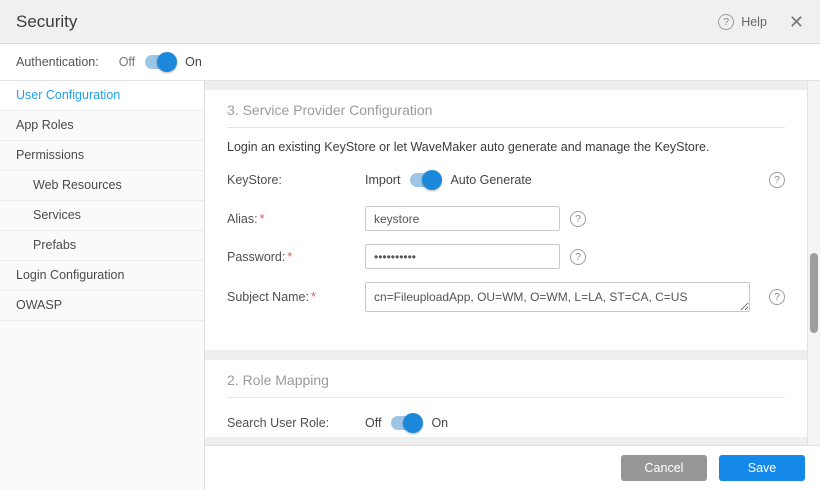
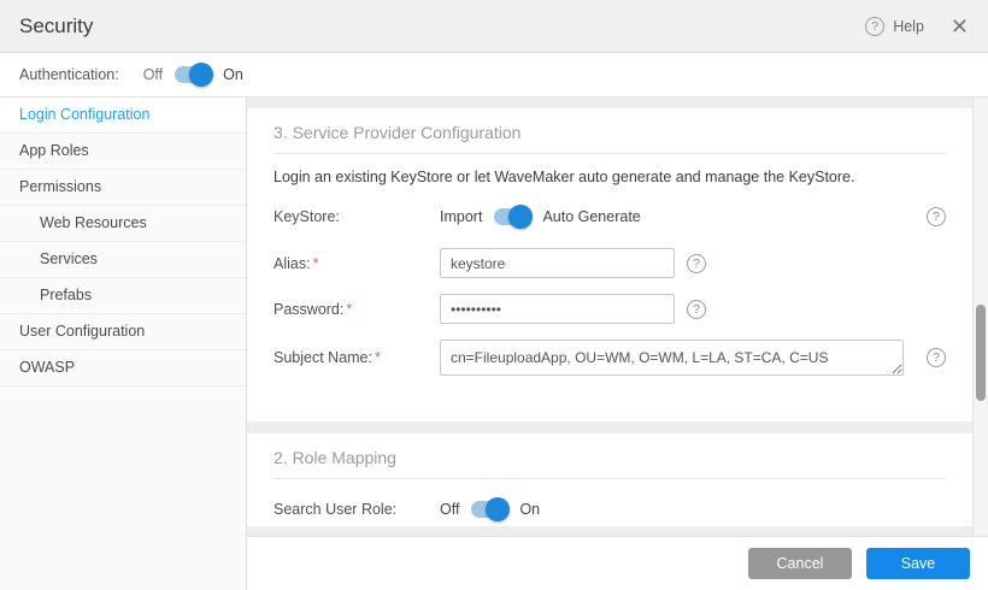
  Security
  ?
  Help
  ✕
  Authentication:
  Off
  On
- User Configuration
+ Login Configuration
  App Roles
  Permissions
  Web Resources
  Services
  Prefabs
- Login Configuration
+ User Configuration
  OWASP
  3. Service Provider Configuration
  Login an existing KeyStore or let WaveMaker auto generate and manage the KeyStore.
  KeyStore:
  Import
  Auto Generate
  ?
  Alias: *
  keystore
  ?
  Password: *
  ••••••••••
  ?
  Subject Name: *
  cn=FileuploadApp, OU=WM, O=WM, L=LA, ST=CA, C=US
  ?
  2. Role Mapping
  Search User Role:
  Off
  On
  Cancel
  Save
